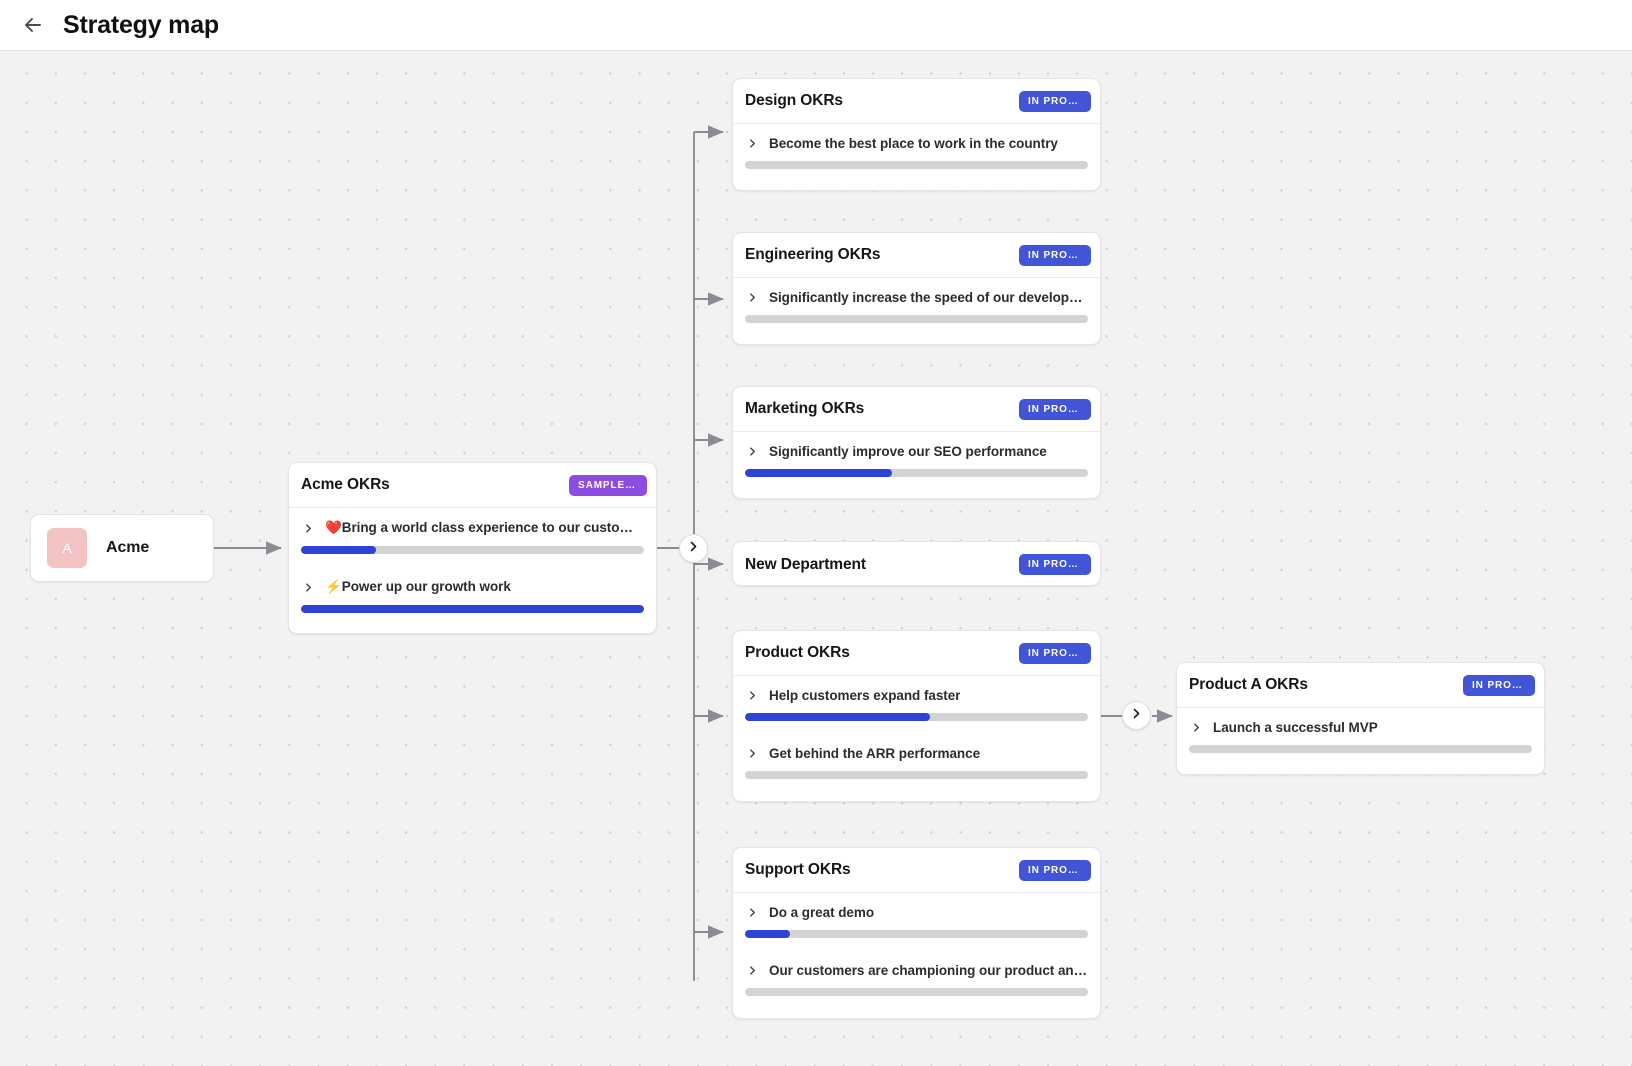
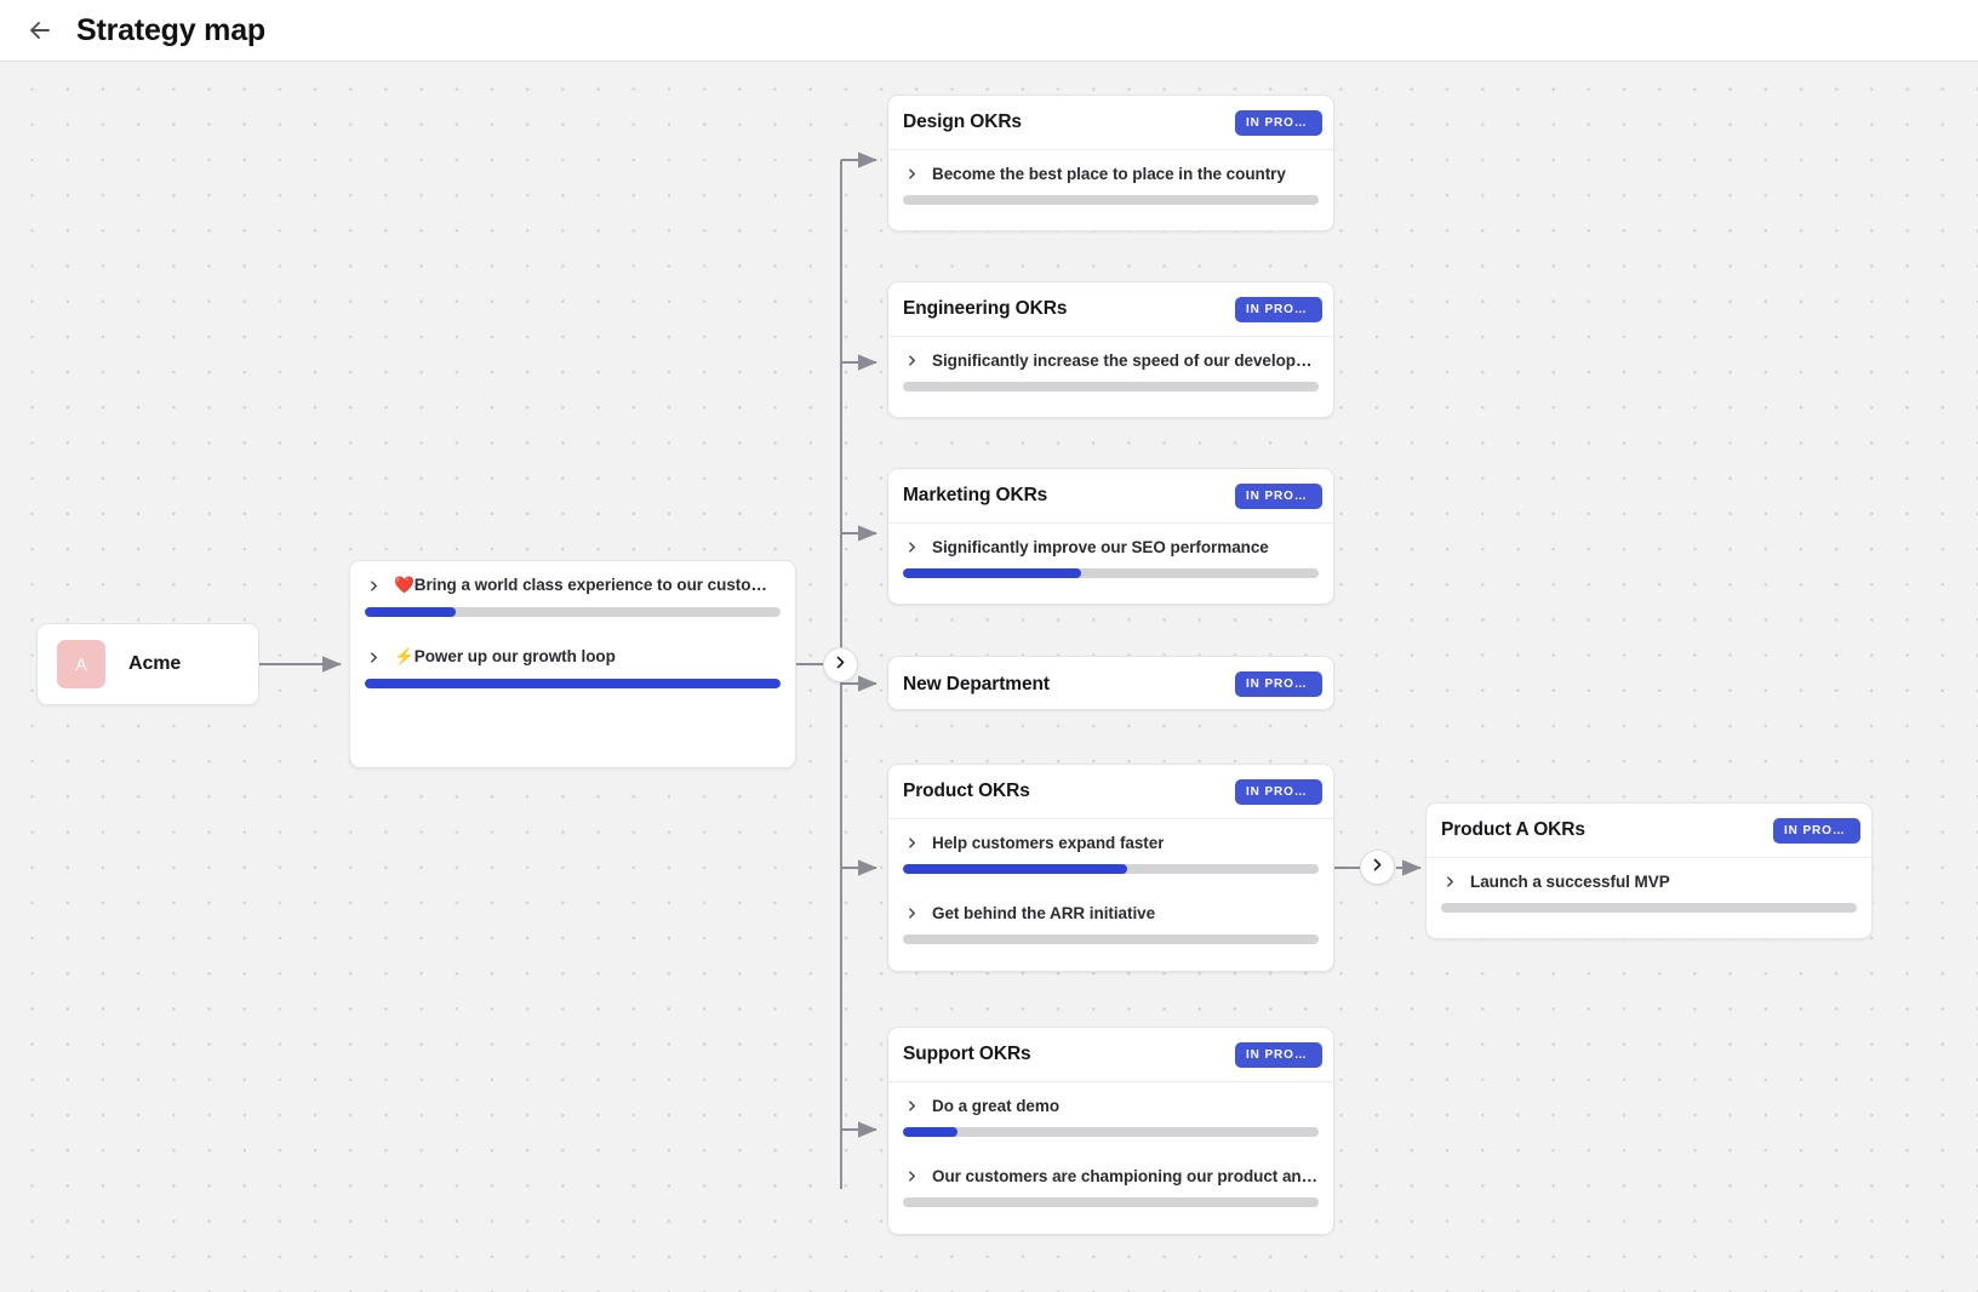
  Strategy map
  A
  Acme
  Design OKRs
  IN PROG...
- Become the best place to work in the country
+ Become the best place to place in the country
  Engineering OKRs
  IN PROG...
  Significantly increase the speed of our developme
  Marketing OKRs
  IN PROG...
  Significantly improve our SEO performance
- Acme OKRs
- SAMPLE ...
  ❤️Bring a world class experience to our customer
- ⚡Power up our growth work
+ ⚡Power up our growth loop
  New Department
  IN PROG...
  Product OKRs
  IN PROG...
  Help customers expand faster
- Get behind the ARR performance
+ Get behind the ARR initiative
  Product A OKRs
  IN PROG...
  Launch a successful MVP
  Support OKRs
  IN PROG...
  Do a great demo
  Our customers are championing our product and
